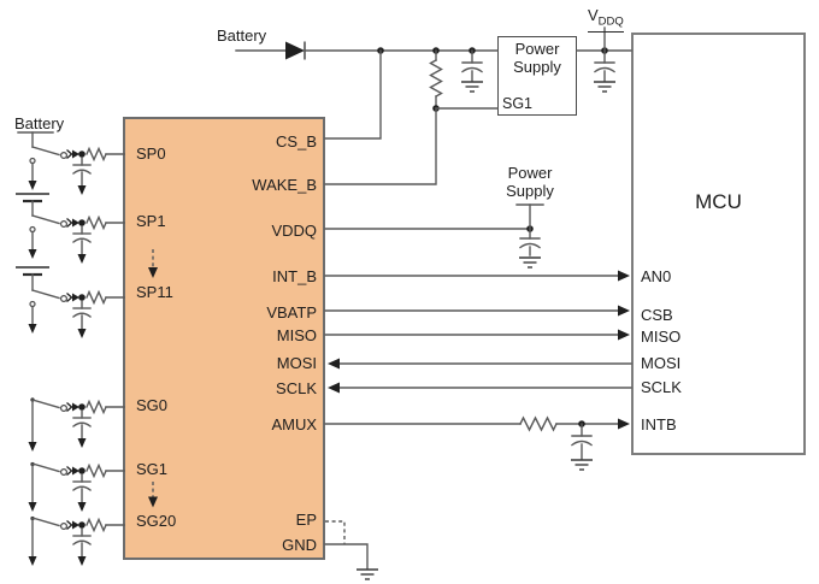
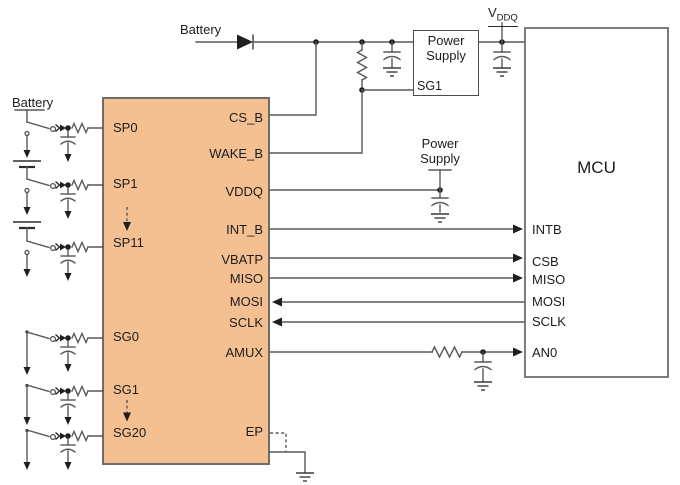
  Battery
  Battery
  VDDQ
  Power
  Supply
  SG1
  Power
  Supply
  MCU
  SP0
  SP1
  SP11
  SG0
  SG1
  SG20
  CS_B
  WAKE_B
  VDDQ
  INT_B
  VBATP
  MISO
  MOSI
  SCLK
  AMUX
  EP
- GND
- AN0
+ INTB
  CSB
  MISO
  MOSI
  SCLK
- INTB
+ AN0
